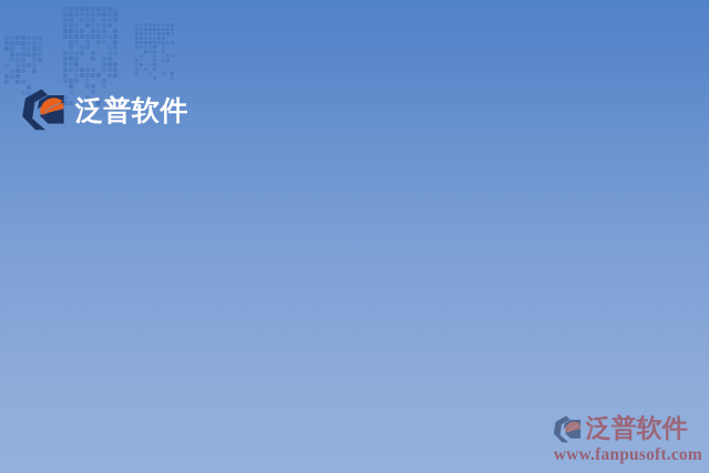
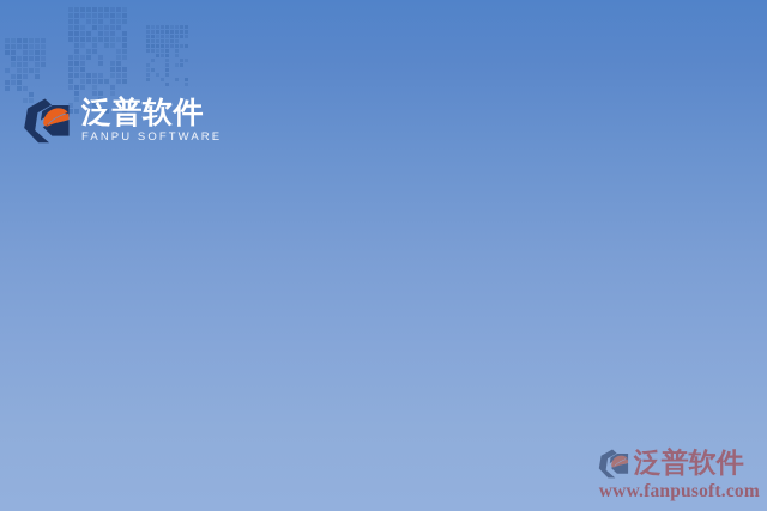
  泛普软件
+ FANPU SOFTWARE
  泛普软件
  www.fanpusoft.com
